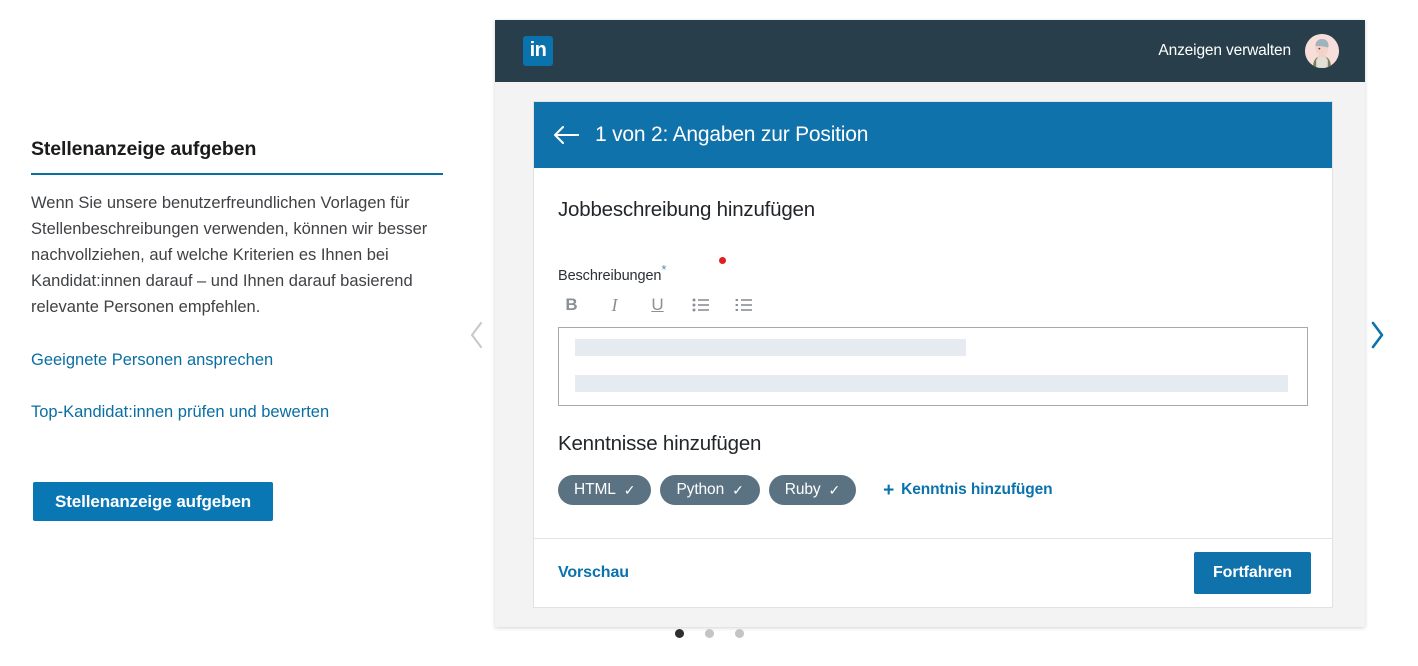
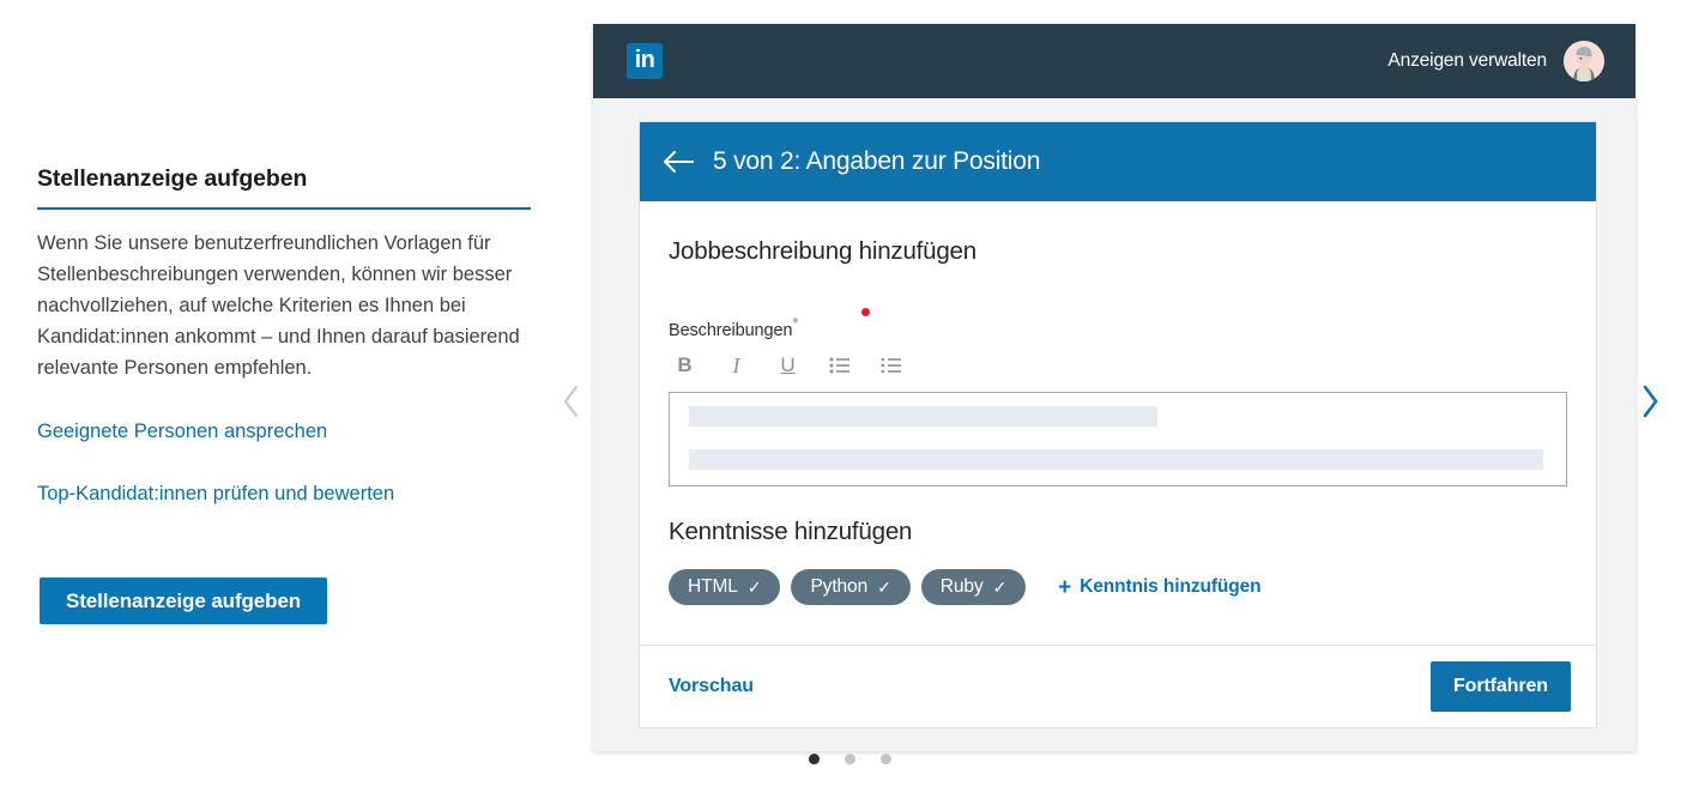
  Stellenanzeige aufgeben
- Wenn Sie unsere benutzerfreundlichen Vorlagen für Stellenbeschreibungen verwenden, können wir besser nachvollziehen, auf welche Kriterien es Ihnen bei Kandidat:innen darauf – und Ihnen darauf basierend relevante Personen empfehlen.
+ Wenn Sie unsere benutzerfreundlichen Vorlagen für Stellenbeschreibungen verwenden, können wir besser nachvollziehen, auf welche Kriterien es Ihnen bei Kandidat:innen ankommt – und Ihnen darauf basierend relevante Personen empfehlen.
  Geeignete Personen ansprechen
  Top-Kandidat:innen prüfen und bewerten
  Stellenanzeige aufgeben
  in
  Anzeigen verwalten
- 1 von 2: Angaben zur Position
+ 5 von 2: Angaben zur Position
  Jobbeschreibung hinzufügen
  Beschreibungen*
  B
  I
  U
  Kenntnisse hinzufügen
  HTML
  ✓
  Python
  ✓
  Ruby
  ✓
  +
  Kenntnis hinzufügen
  Vorschau
  Fortfahren
